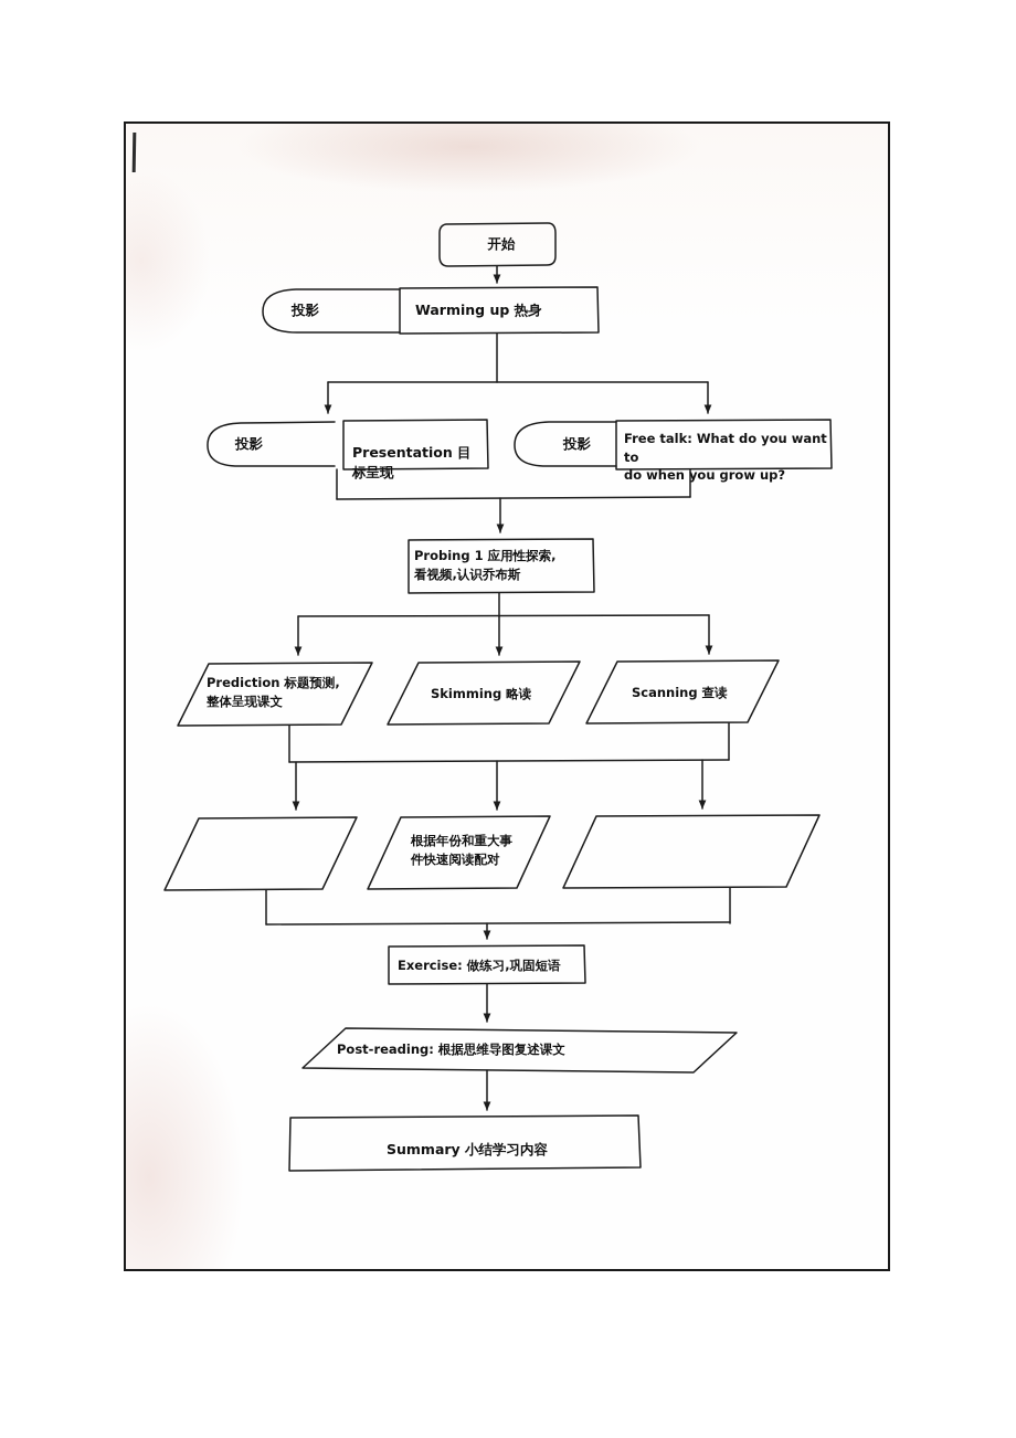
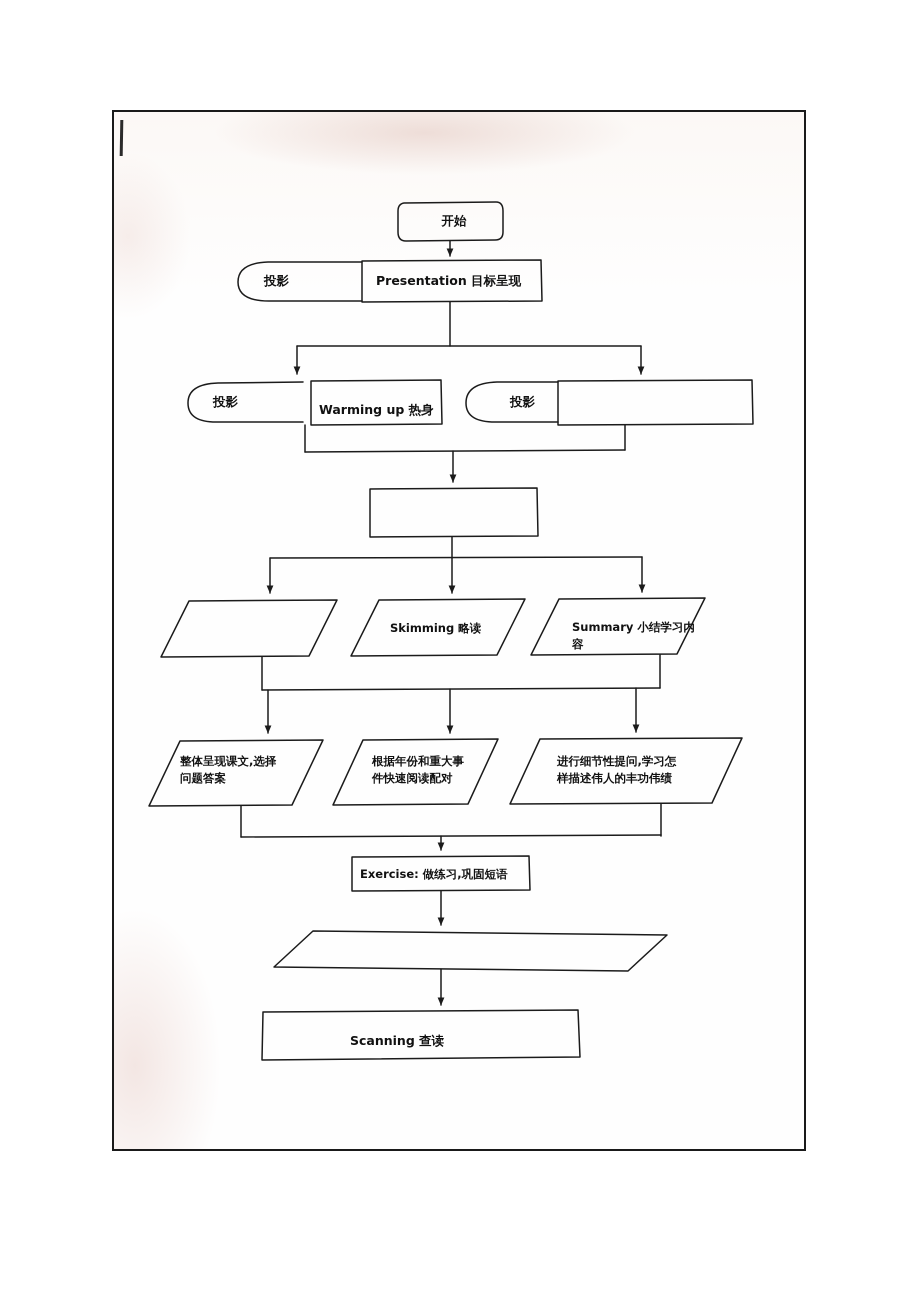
  开始
  投影
- Warming up 热身
+ Presentation 目标呈现
  投影
- Presentation 目标呈现
+ Warming up 热身
  投影
- Free talk: What do you want to
- do when you grow up?
- Probing 1 应用性探索,
- 看视频,认识乔布斯
- Prediction 标题预测,
- 整体呈现课文
  Skimming 略读
- Scanning 查读
+ Summary 小结学习内容
+ 整体呈现课文,选择
+ 问题答案
  根据年份和重大事
  件快速阅读配对
+ 进行细节性提问,学习怎
+ 样描述伟人的丰功伟绩
  Exercise: 做练习,巩固短语
- Post-reading: 根据思维导图复述课文
- Summary 小结学习内容
+ Scanning 查读
